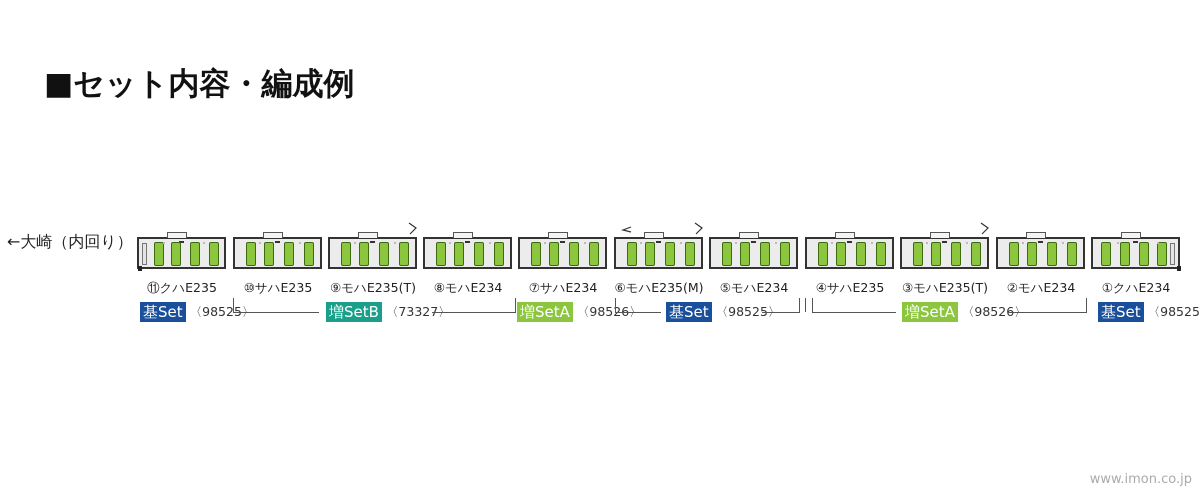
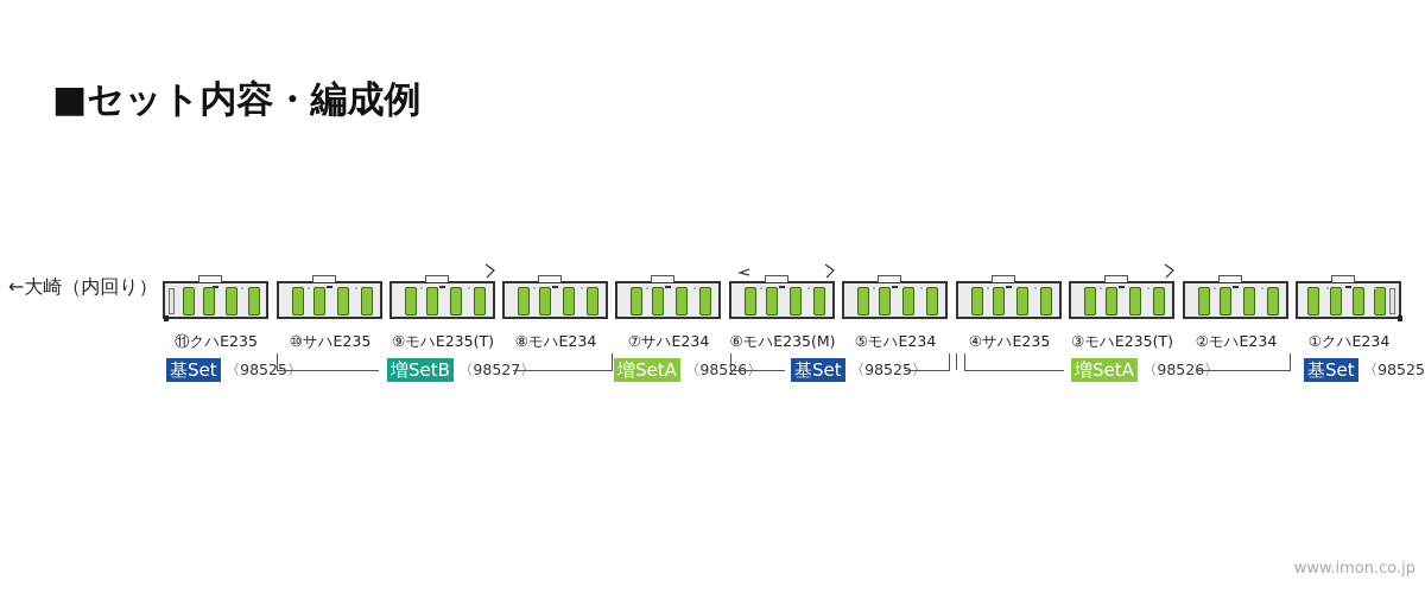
  ■セット内容・編成例
  ←大崎（内回り）
  ⑪クハE235
  ⑩サハE235
  ⑨モハE235(T)
  ⑧モハE234
  ⑦サハE234
  ⑥モハE235(M)
  ⑤モハE234
  ④サハE235
  ③モハE235(T)
  ②モハE234
  ①クハE234
  基Set
  〈98525〉
  増SetB
- 〈73327〉
+ 〈98527〉
  増SetA
  〈98526〉
  基Set
  〈98525〉
  増SetA
  〈98526〉
  基Set
  〈98525
  www.imon.co.jp
